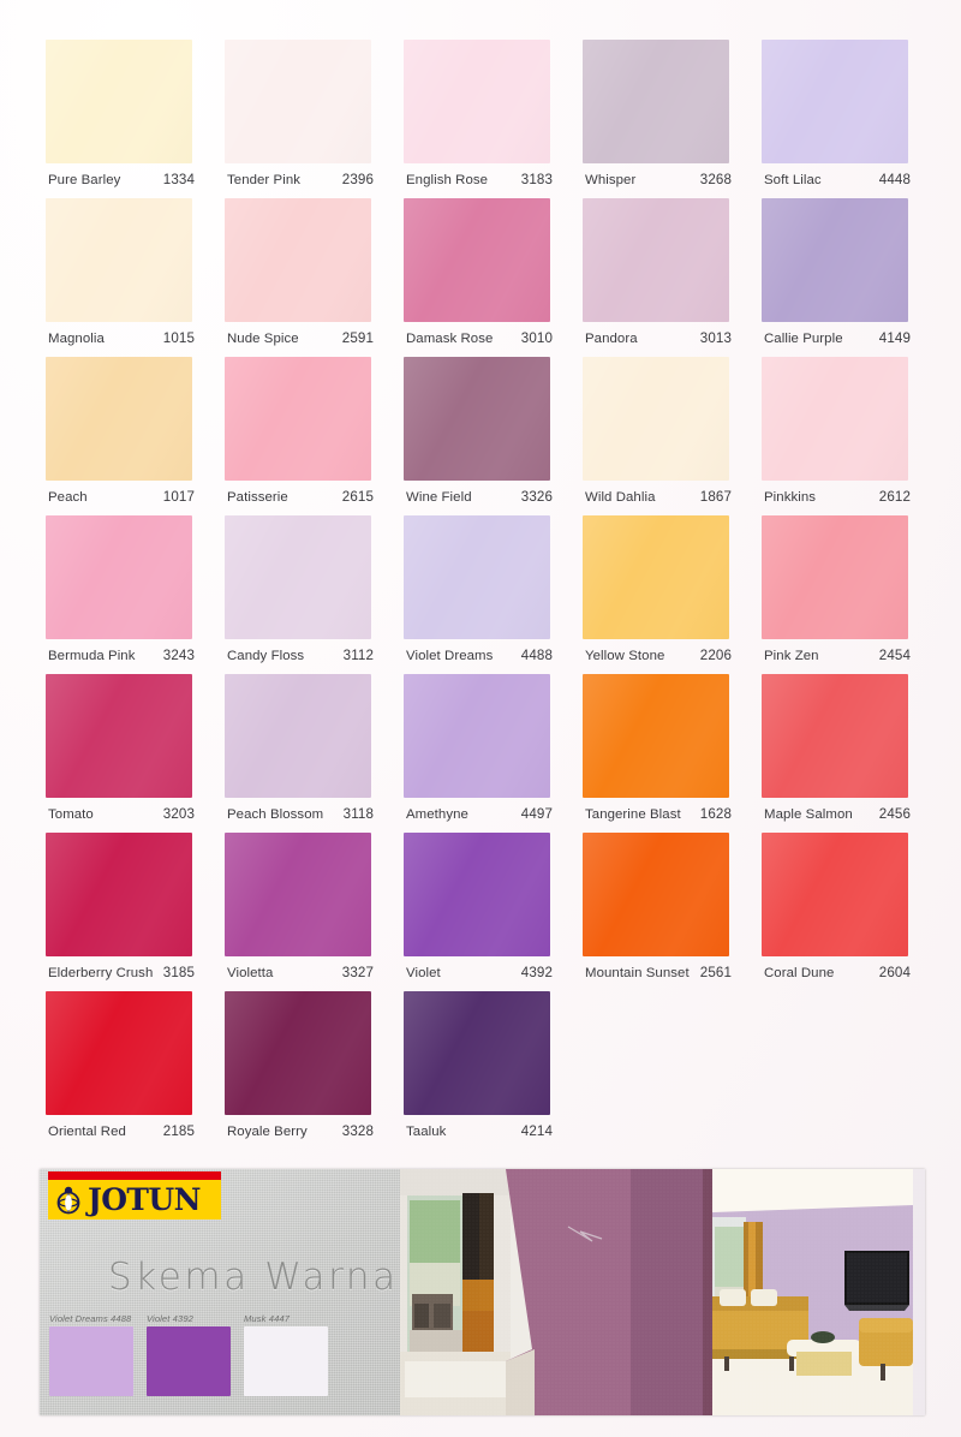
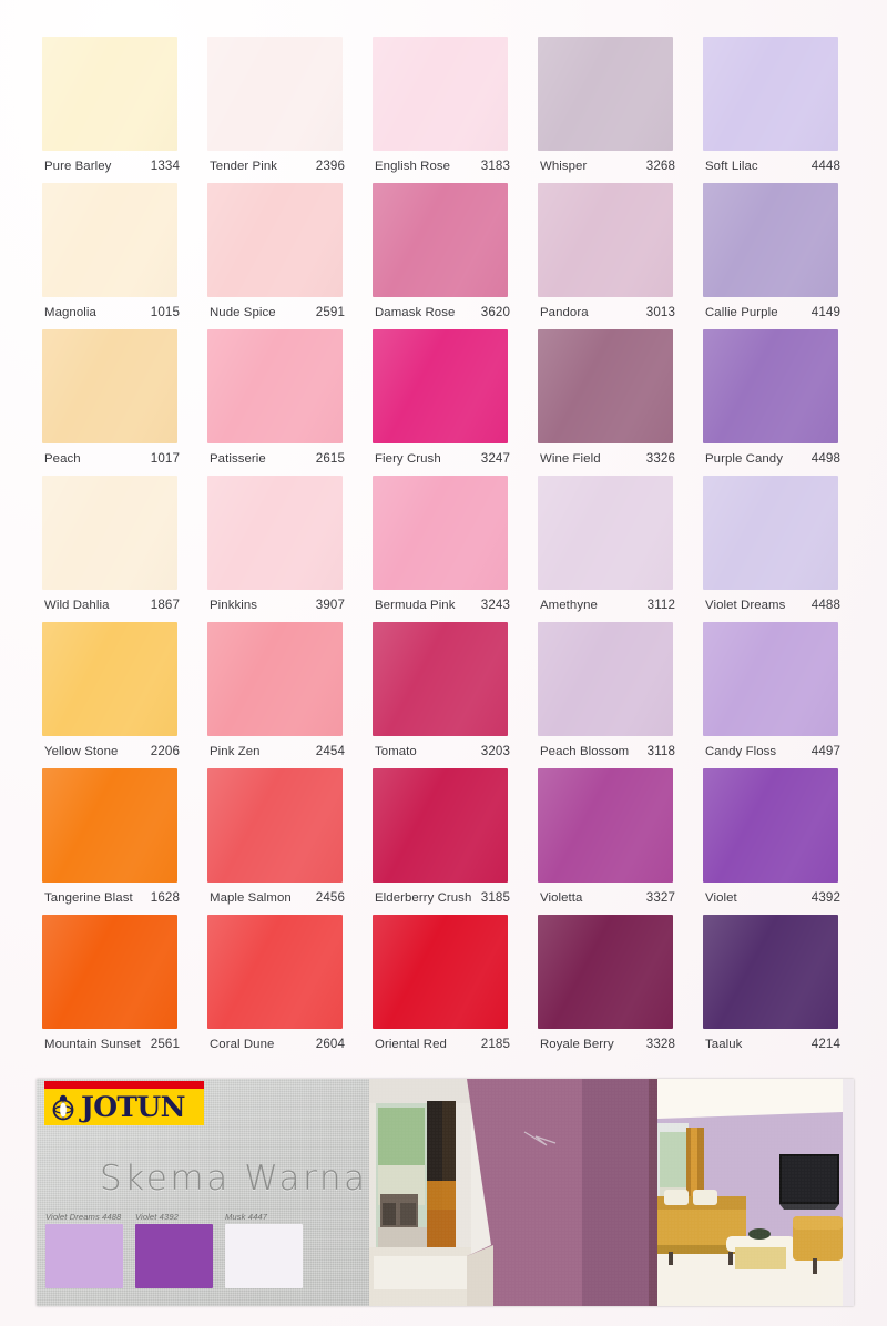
  Pure Barley
  1334
  Tender Pink
  2396
  English Rose
  3183
  Whisper
  3268
  Soft Lilac
  4448
  Magnolia
  1015
  Nude Spice
  2591
  Damask Rose
- 3010
+ 3620
  Pandora
  3013
  Callie Purple
  4149
  Peach
  1017
  Patisserie
  2615
+ Fiery Crush
+ 3247
  Wine Field
  3326
+ Purple Candy
+ 4498
  Wild Dahlia
  1867
  Pinkkins
- 2612
+ 3907
  Bermuda Pink
  3243
- Candy Floss
+ Amethyne
  3112
  Violet Dreams
  4488
  Yellow Stone
  2206
  Pink Zen
  2454
  Tomato
  3203
  Peach Blossom
  3118
- Amethyne
+ Candy Floss
  4497
  Tangerine Blast
  1628
  Maple Salmon
  2456
  Elderberry Crush
  3185
  Violetta
  3327
  Violet
  4392
  Mountain Sunset
  2561
  Coral Dune
  2604
  Oriental Red
  2185
  Royale Berry
  3328
  Taaluk
  4214
  JOTUN
  Skema Warna
  Violet Dreams 4488
  Violet 4392
  Musk 4447
